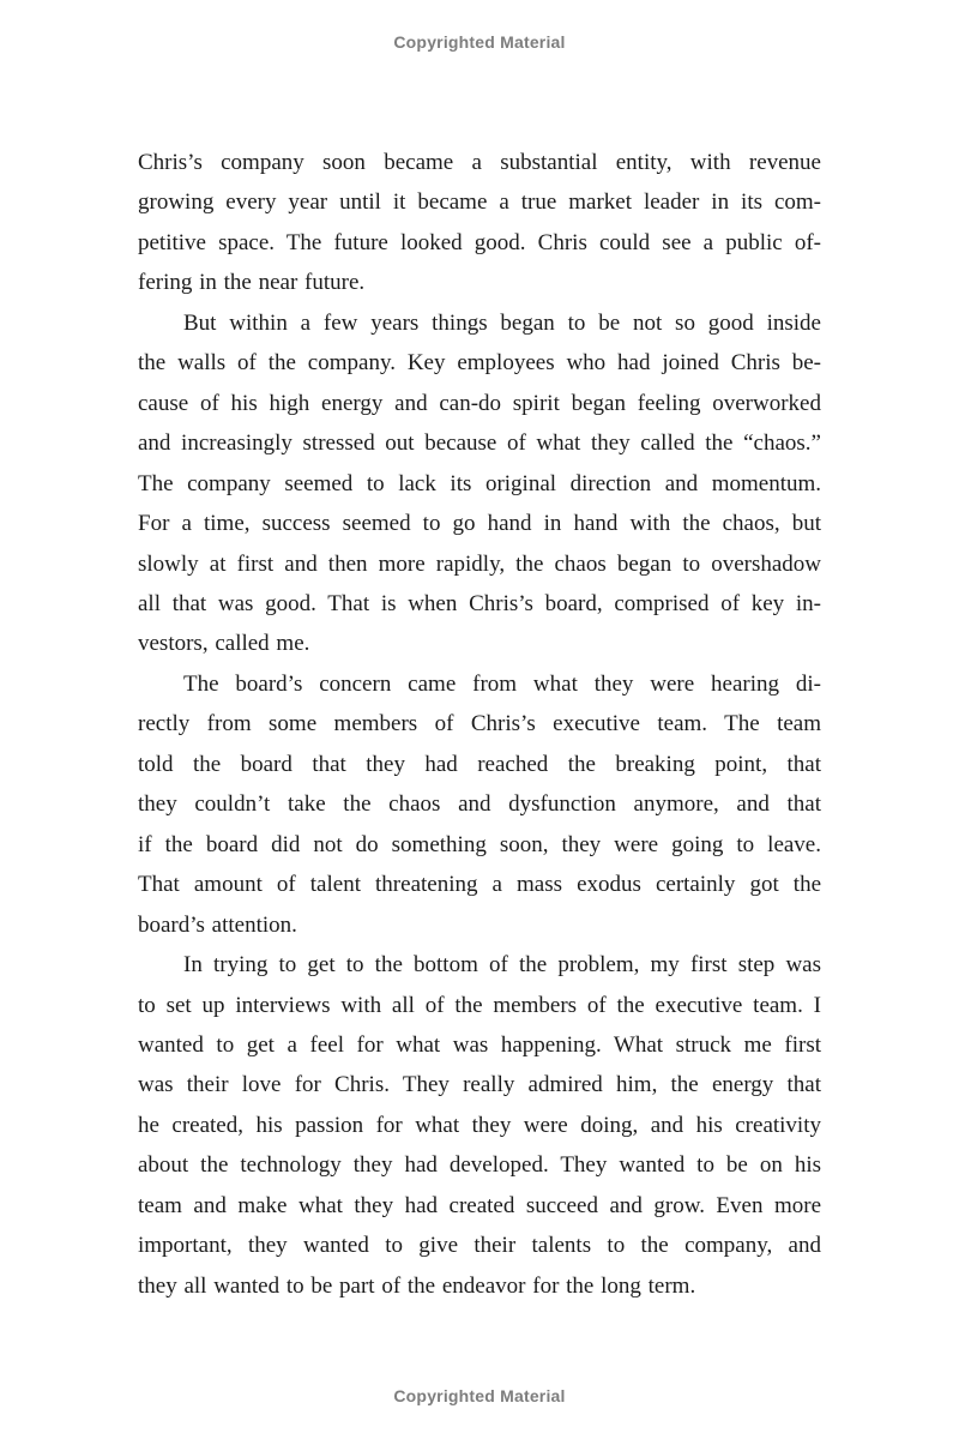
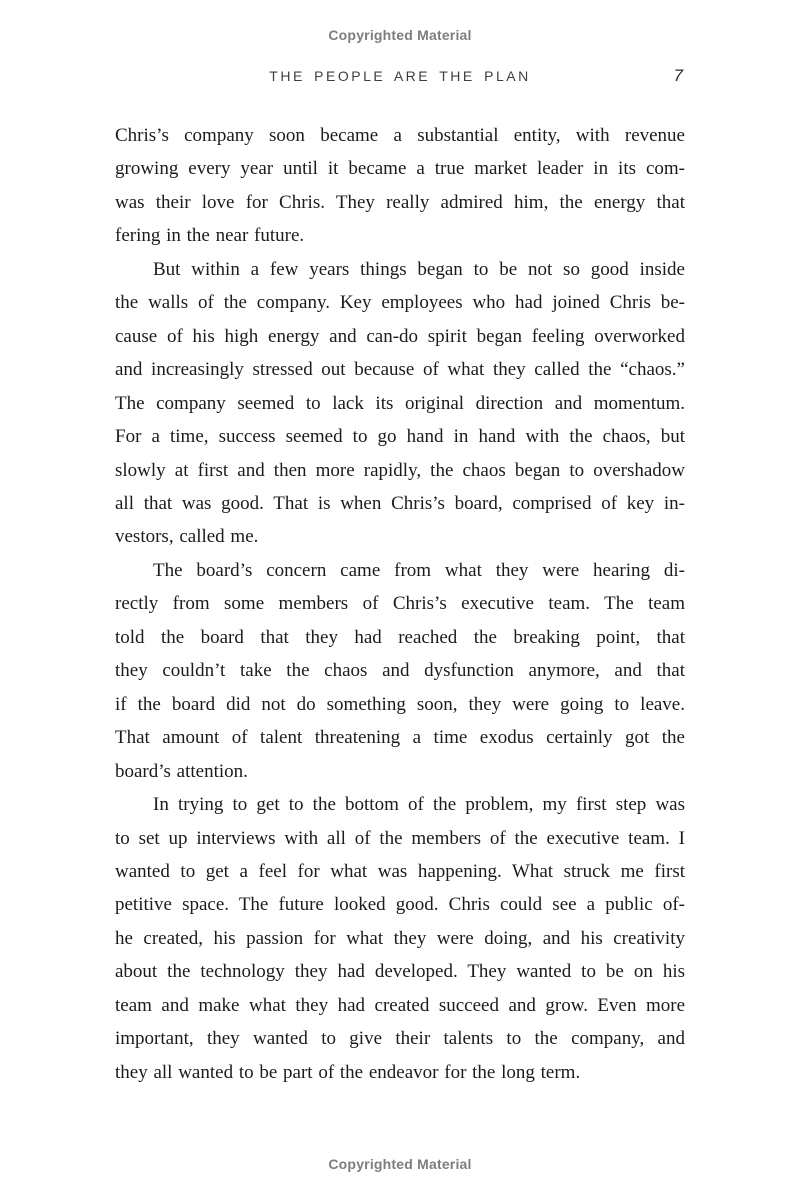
  Copyrighted Material
+ THE PEOPLE ARE THE PLAN
+ 7
  Chris’s company soon became a substantial entity, with revenue
  growing every year until it became a true market leader in its com-
- petitive space. The future looked good. Chris could see a public of-
+ was their love for Chris. They really admired him, the energy that
  fering in the near future.
  But within a few years things began to be not so good inside
  the walls of the company. Key employees who had joined Chris be-
  cause of his high energy and can-do spirit began feeling overworked
  and increasingly stressed out because of what they called the “chaos.”
  The company seemed to lack its original direction and momentum.
  For a time, success seemed to go hand in hand with the chaos, but
  slowly at first and then more rapidly, the chaos began to overshadow
  all that was good. That is when Chris’s board, comprised of key in-
  vestors, called me.
  The board’s concern came from what they were hearing di-
  rectly from some members of Chris’s executive team. The team
  told the board that they had reached the breaking point, that
  they couldn’t take the chaos and dysfunction anymore, and that
  if the board did not do something soon, they were going to leave.
- That amount of talent threatening a mass exodus certainly got the
+ That amount of talent threatening a time exodus certainly got the
  board’s attention.
  In trying to get to the bottom of the problem, my first step was
  to set up interviews with all of the members of the executive team. I
  wanted to get a feel for what was happening. What struck me first
- was their love for Chris. They really admired him, the energy that
+ petitive space. The future looked good. Chris could see a public of-
  he created, his passion for what they were doing, and his creativity
  about the technology they had developed. They wanted to be on his
  team and make what they had created succeed and grow. Even more
  important, they wanted to give their talents to the company, and
  they all wanted to be part of the endeavor for the long term.
  Copyrighted Material
